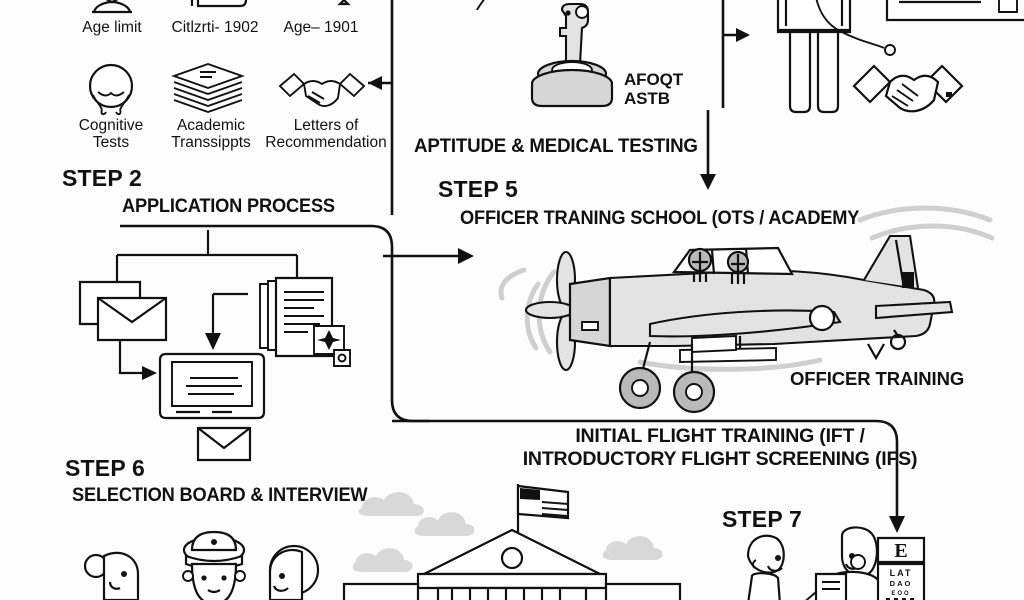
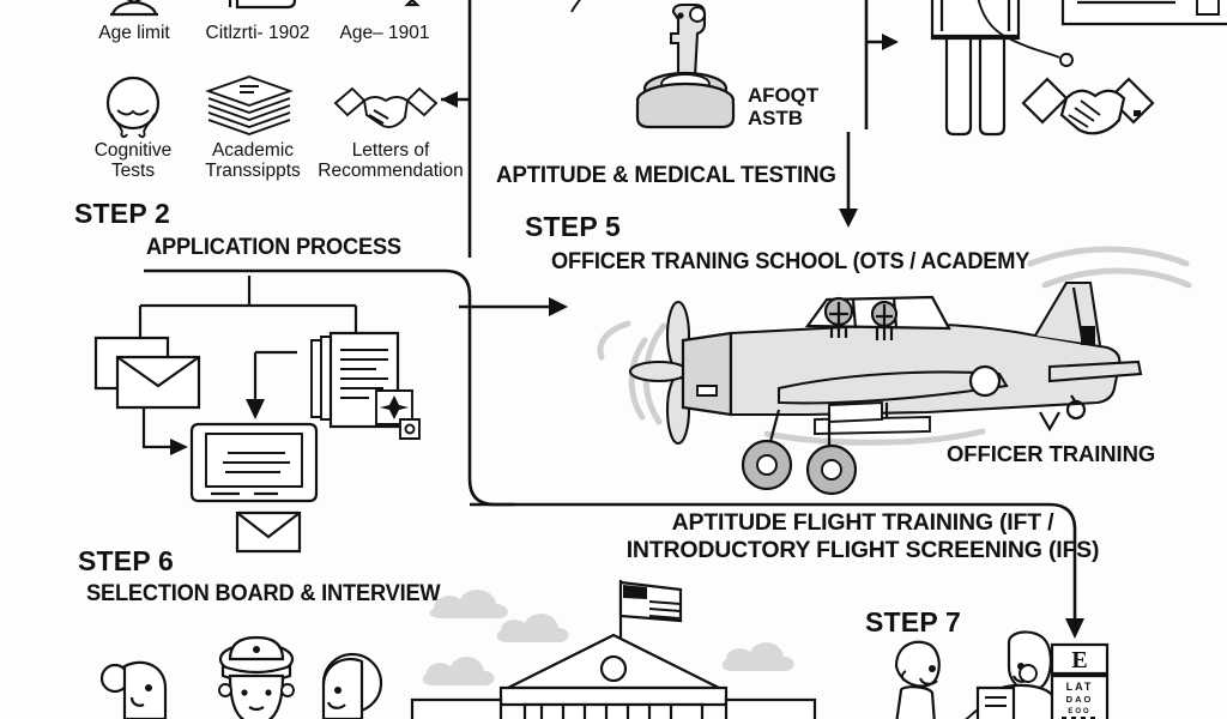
  Age limit
  Citlzrti- 1902
  Age– 1901
  Cognitive
  Tests
  Academic
  Transsippts
  Letters of
  Recommendation
  AFOQT
  ASTB
  APTITUDE & MEDICAL TESTING
  STEP 2
  APPLICATION PROCESS
  STEP 5
  OFFICER TRANING SCHOOL (OTS / ACADEMY
  OFFICER TRAINING
- INITIAL FLIGHT TRAINING (IFT /
+ APTITUDE FLIGHT TRAINING (IFT /
  INTRODUCTORY FLIGHT SCREENING (IFS)
  STEP 6
  SELECTION BOARD & INTERVIEW
  STEP 7
  E
  LAT
  DAO
